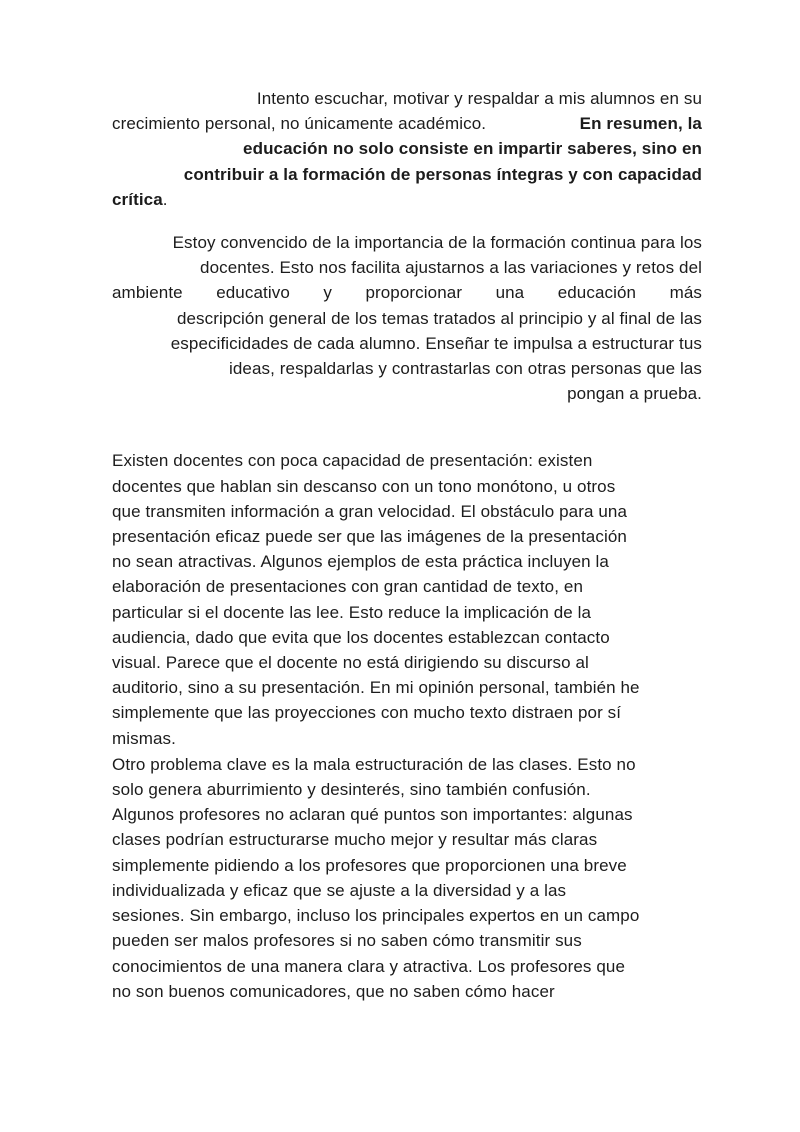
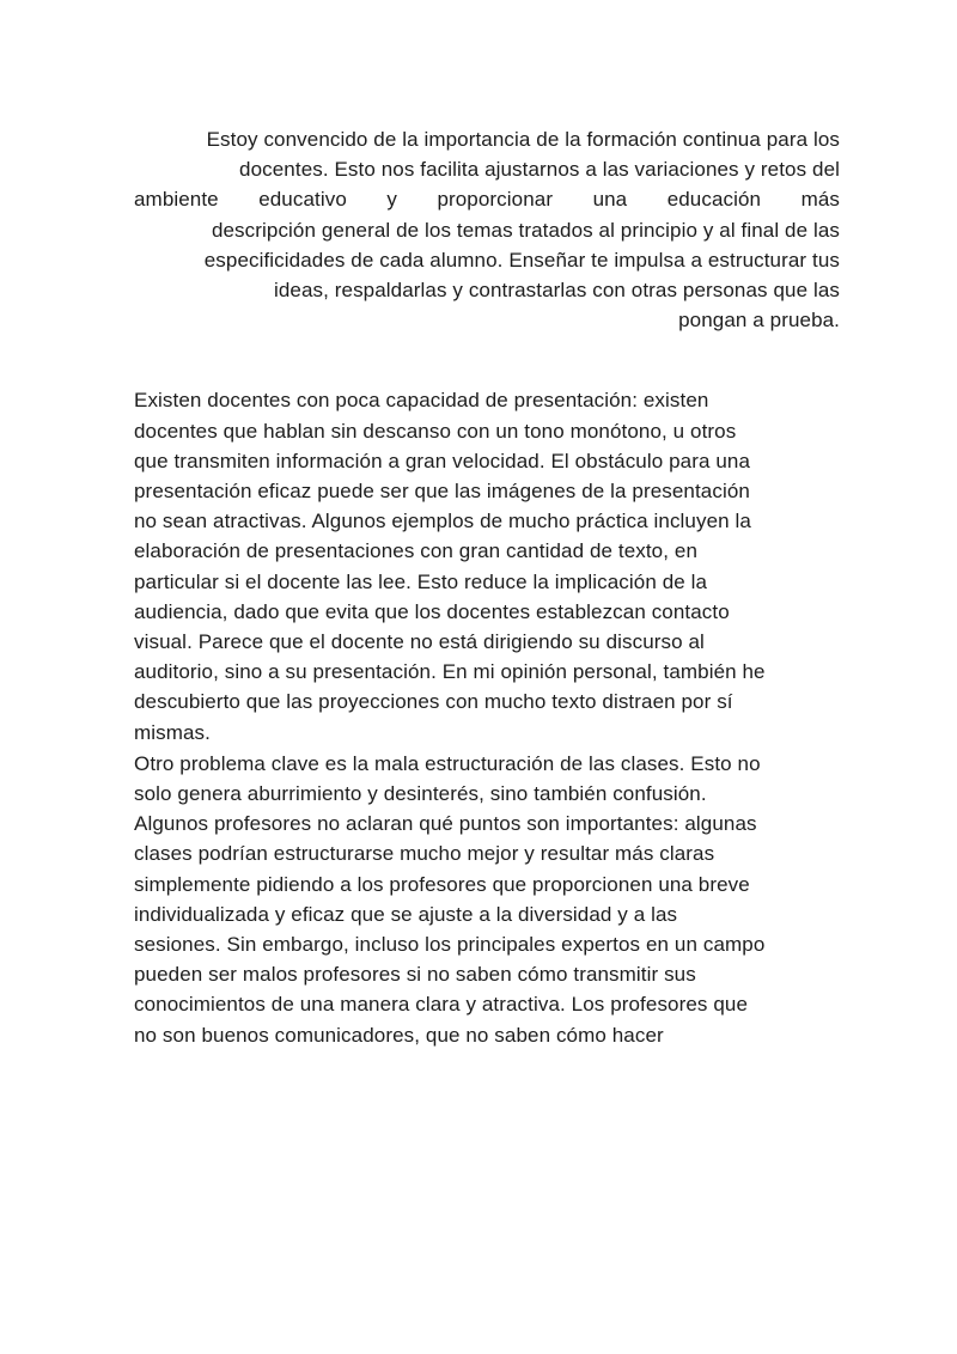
- Intento escuchar, motivar y respaldar a mis alumnos en su
- crecimiento personal, no únicamente académico.
- En resumen, la
- educación no solo consiste en impartir saberes, sino en
- contribuir a la formación de personas íntegras y con capacidad
- crítica.
  Estoy convencido de la importancia de la formación continua para los
  docentes. Esto nos facilita ajustarnos a las variaciones y retos del
  ambiente
  educativo
  y
  proporcionar
  una
  educación
  más
  descripción general de los temas tratados al principio y al final de las
  especificidades de cada alumno. Enseñar te impulsa a estructurar tus
  ideas, respaldarlas y contrastarlas con otras personas que las
  pongan a prueba.
  Existen docentes con poca capacidad de presentación: existen
  docentes que hablan sin descanso con un tono monótono, u otros
  que transmiten información a gran velocidad. El obstáculo para una
  presentación eficaz puede ser que las imágenes de la presentación
- no sean atractivas. Algunos ejemplos de esta práctica incluyen la
+ no sean atractivas. Algunos ejemplos de mucho práctica incluyen la
  elaboración de presentaciones con gran cantidad de texto, en
  particular si el docente las lee. Esto reduce la implicación de la
  audiencia, dado que evita que los docentes establezcan contacto
  visual. Parece que el docente no está dirigiendo su discurso al
  auditorio, sino a su presentación. En mi opinión personal, también he
- simplemente que las proyecciones con mucho texto distraen por sí
+ descubierto que las proyecciones con mucho texto distraen por sí
  mismas.
  Otro problema clave es la mala estructuración de las clases. Esto no
  solo genera aburrimiento y desinterés, sino también confusión.
  Algunos profesores no aclaran qué puntos son importantes: algunas
  clases podrían estructurarse mucho mejor y resultar más claras
  simplemente pidiendo a los profesores que proporcionen una breve
  individualizada y eficaz que se ajuste a la diversidad y a las
  sesiones. Sin embargo, incluso los principales expertos en un campo
  pueden ser malos profesores si no saben cómo transmitir sus
  conocimientos de una manera clara y atractiva. Los profesores que
  no son buenos comunicadores, que no saben cómo hacer
